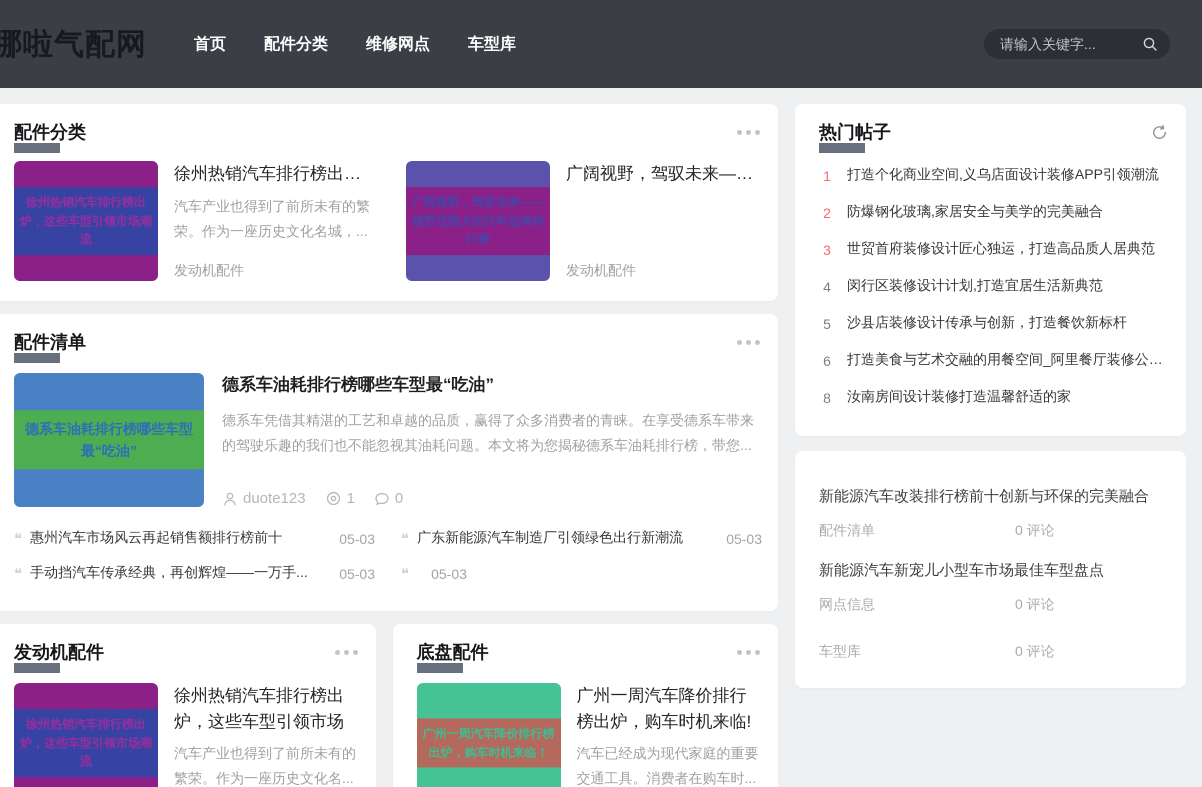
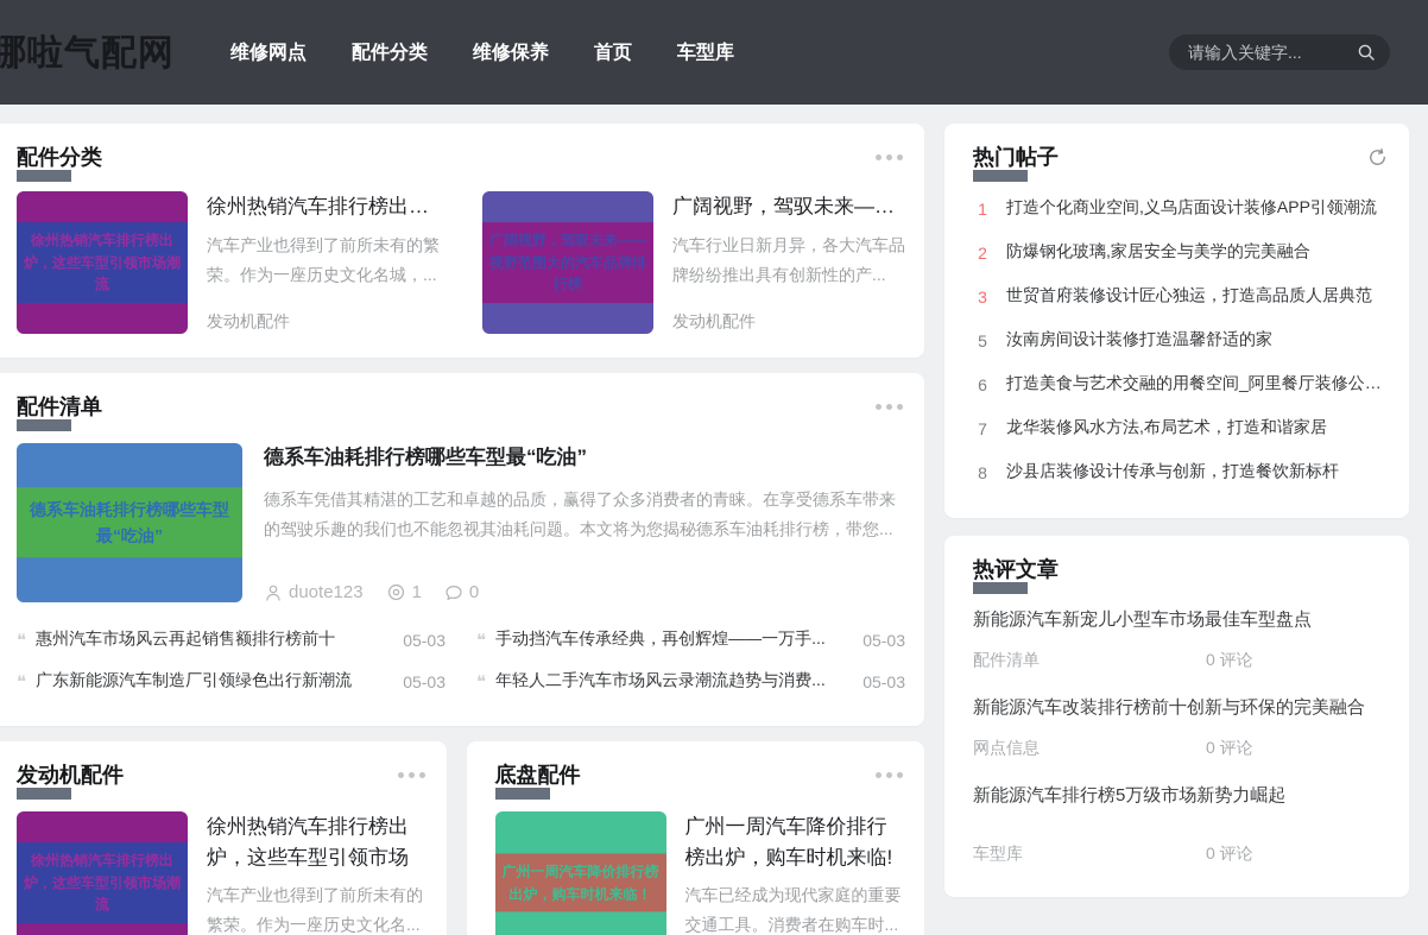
  哪啦气配网
- 首页
+ 维修网点
  配件分类
+ 维修保养
- 维修网点
+ 首页
  车型库
  请输入关键字...
  配件分类
  徐州热销汽车排行榜出炉，这些车型引领市场潮流
  徐州热销汽车排行榜出炉，
  汽车产业也得到了前所未有的繁荣。作为一座历史文化名城，...
  发动机配件
  广阔视野，驾驭未来——视野范围大的汽车品牌排行榜
  广阔视野，驾驭未来——视
+ 汽车行业日新月异，各大汽车品牌纷纷推出具有创新性的产...
  发动机配件
  配件清单
  德系车油耗排行榜哪些车型最“吃油”
  德系车油耗排行榜哪些车型最“吃油”
  德系车凭借其精湛的工艺和卓越的品质，赢得了众多消费者的青睐。在享受德系车带来的驾驶乐趣的我们也不能忽视其油耗问题。本文将为您揭秘德系车油耗排行榜，带您...
  duote123
  1
  0
  ❝
  惠州汽车市场风云再起销售额排行榜前十
  05-03
  ❝
- 广东新能源汽车制造厂引领绿色出行新潮流
+ 手动挡汽车传承经典，再创辉煌——一万手...
  05-03
  ❝
- 手动挡汽车传承经典，再创辉煌——一万手...
+ 广东新能源汽车制造厂引领绿色出行新潮流
  05-03
  ❝
+ 年轻人二手汽车市场风云录潮流趋势与消费...
  05-03
  发动机配件
  徐州热销汽车排行榜出炉，这些车型引领市场潮流
  徐州热销汽车排行榜出炉，这些车型引领市场
  汽车产业也得到了前所未有的繁荣。作为一座历史文化名...
  底盘配件
  广州一周汽车降价排行榜出炉，购车时机来临！
  广州一周汽车降价排行榜出炉，购车时机来临!
  汽车已经成为现代家庭的重要交通工具。消费者在购车时...
  热门帖子
  1
  打造个化商业空间,义乌店面设计装修APP引领潮流
  2
  防爆钢化玻璃,家居安全与美学的完美融合
  3
  世贸首府装修设计匠心独运，打造高品质人居典范
- 4
- 闵行区装修设计计划,打造宜居生活新典范
  5
- 沙县店装修设计传承与创新，打造餐饮新标杆
+ 汝南房间设计装修打造温馨舒适的家
  6
  打造美食与艺术交融的用餐空间_阿里餐厅装修公司..
+ 7
+ 龙华装修风水方法,布局艺术，打造和谐家居
  8
- 汝南房间设计装修打造温馨舒适的家
+ 沙县店装修设计传承与创新，打造餐饮新标杆
+ 热评文章
- 新能源汽车改装排行榜前十创新与环保的完美融合
+ 新能源汽车新宠儿小型车市场最佳车型盘点
  配件清单
  0 评论
- 新能源汽车新宠儿小型车市场最佳车型盘点
+ 新能源汽车改装排行榜前十创新与环保的完美融合
  网点信息
  0 评论
+ 新能源汽车排行榜5万级市场新势力崛起
  车型库
  0 评论
